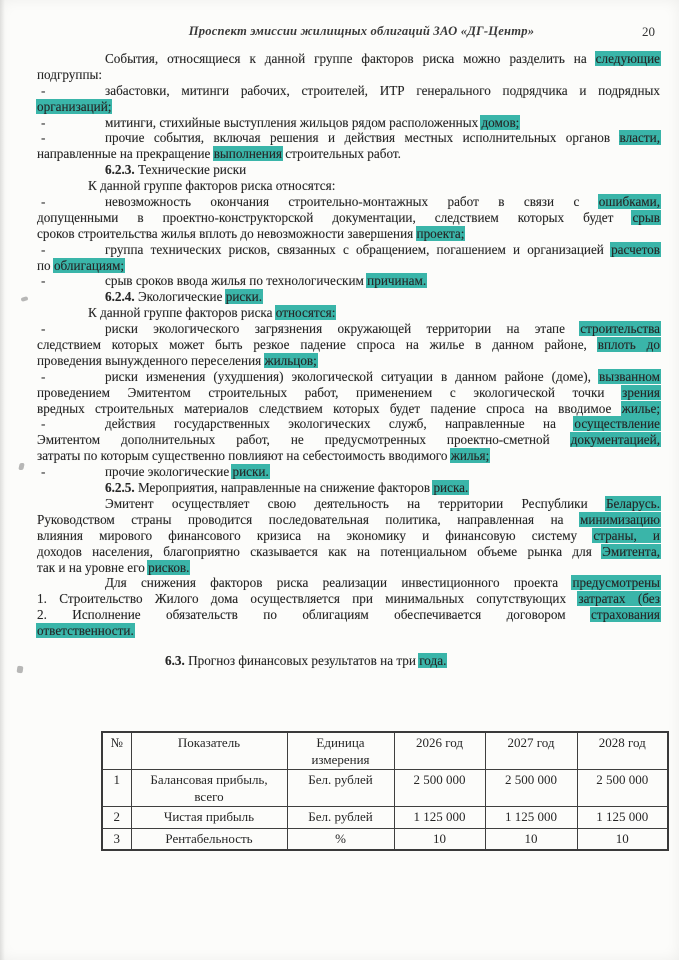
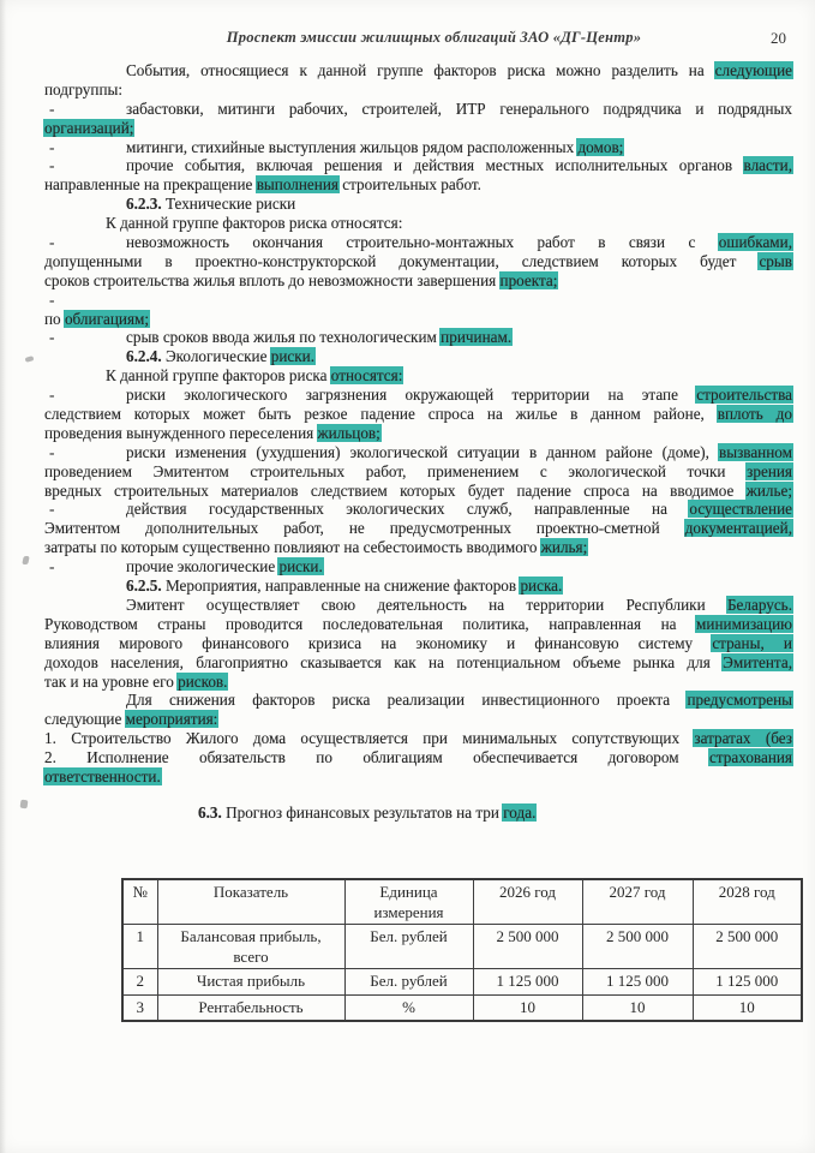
  Проспект эмиссии жилищных облигаций ЗАО «ДГ-Центр»
  20
  События, относящиеся к данной группе факторов риска можно разделить на следующие
  подгруппы:
  -
  забастовки, митинги рабочих, строителей, ИТР генерального подрядчика и подрядных
  организаций;
  -
  митинги, стихийные выступления жильцов рядом расположенных домов;
  -
  прочие события, включая решения и действия местных исполнительных органов власти,
  направленные на прекращение выполнения строительных работ.
  6.2.3. Технические риски
  К данной группе факторов риска относятся:
  -
  невозможность окончания строительно-монтажных работ в связи с ошибками,
  допущенными в проектно-конструкторской документации, следствием которых будет срыв
  сроков строительства жилья вплоть до невозможности завершения проекта;
  -
- группа технических рисков, связанных с обращением, погашением и организацией расчетов
  по облигациям;
  -
  срыв сроков ввода жилья по технологическим причинам.
  6.2.4. Экологические риски.
  К данной группе факторов риска относятся:
  -
  риски экологического загрязнения окружающей территории на этапе строительства
  следствием которых может быть резкое падение спроса на жилье в данном районе, вплоть до
  проведения вынужденного переселения жильцов;
  -
  риски изменения (ухудшения) экологической ситуации в данном районе (доме), вызванном
  проведением Эмитентом строительных работ, применением с экологической точки зрения
  вредных строительных материалов следствием которых будет падение спроса на вводимое жилье;
  -
  действия государственных экологических служб, направленные на осуществление
  Эмитентом дополнительных работ, не предусмотренных проектно-сметной документацией,
  затраты по которым существенно повлияют на себестоимость вводимого жилья;
  -
  прочие экологические риски.
  6.2.5. Мероприятия, направленные на снижение факторов риска.
  Эмитент осуществляет свою деятельность на территории Республики Беларусь.
  Руководством страны проводится последовательная политика, направленная на минимизацию
  влияния мирового финансового кризиса на экономику и финансовую систему страны, и
  доходов населения, благоприятно сказывается как на потенциальном объеме рынка для Эмитента,
  так и на уровне его рисков.
  Для снижения факторов риска реализации инвестиционного проекта предусмотрены
+ следующие мероприятия:
  1. Строительство Жилого дома осуществляется при минимальных сопутствующих затратах (без
  2. Исполнение обязательств по облигациям обеспечивается договором страхования
  ответственности.
  6.3. Прогноз финансовых результатов на три года.
  №	Показатель	Единица измерения	2026 год	2027 год	2028 год
  1	Балансовая прибыль, всего	Бел. рублей	2 500 000	2 500 000	2 500 000
  2	Чистая прибыль	Бел. рублей	1 125 000	1 125 000	1 125 000
  3	Рентабельность	%	10	10	10
